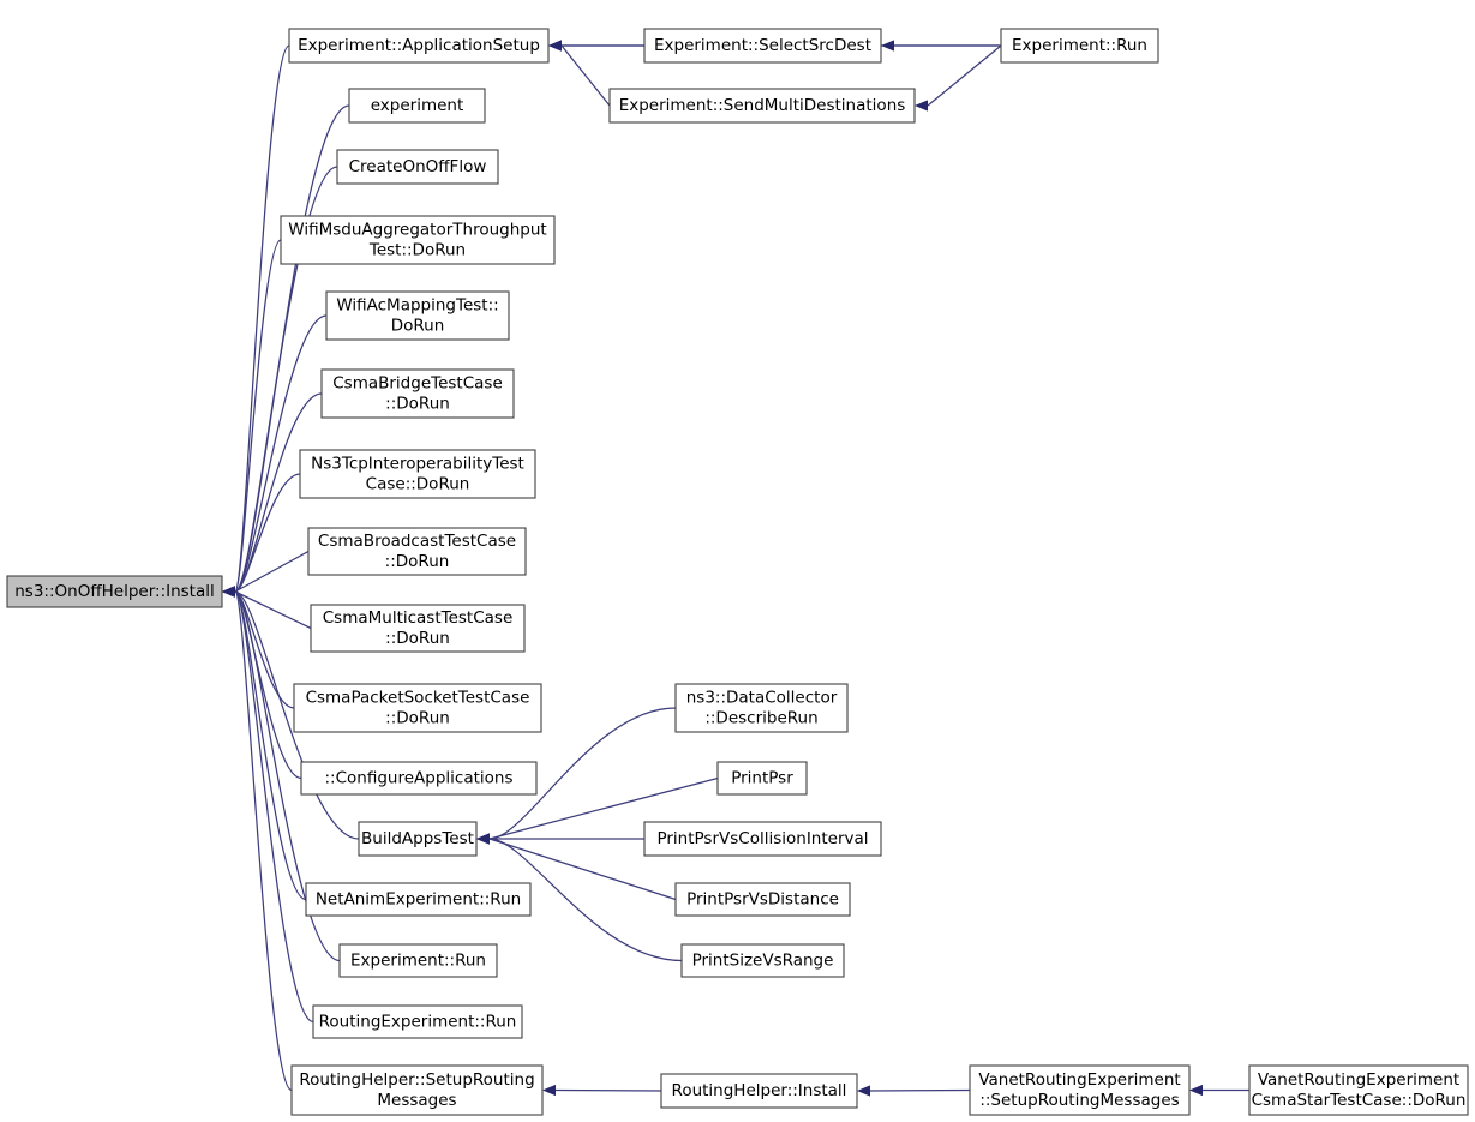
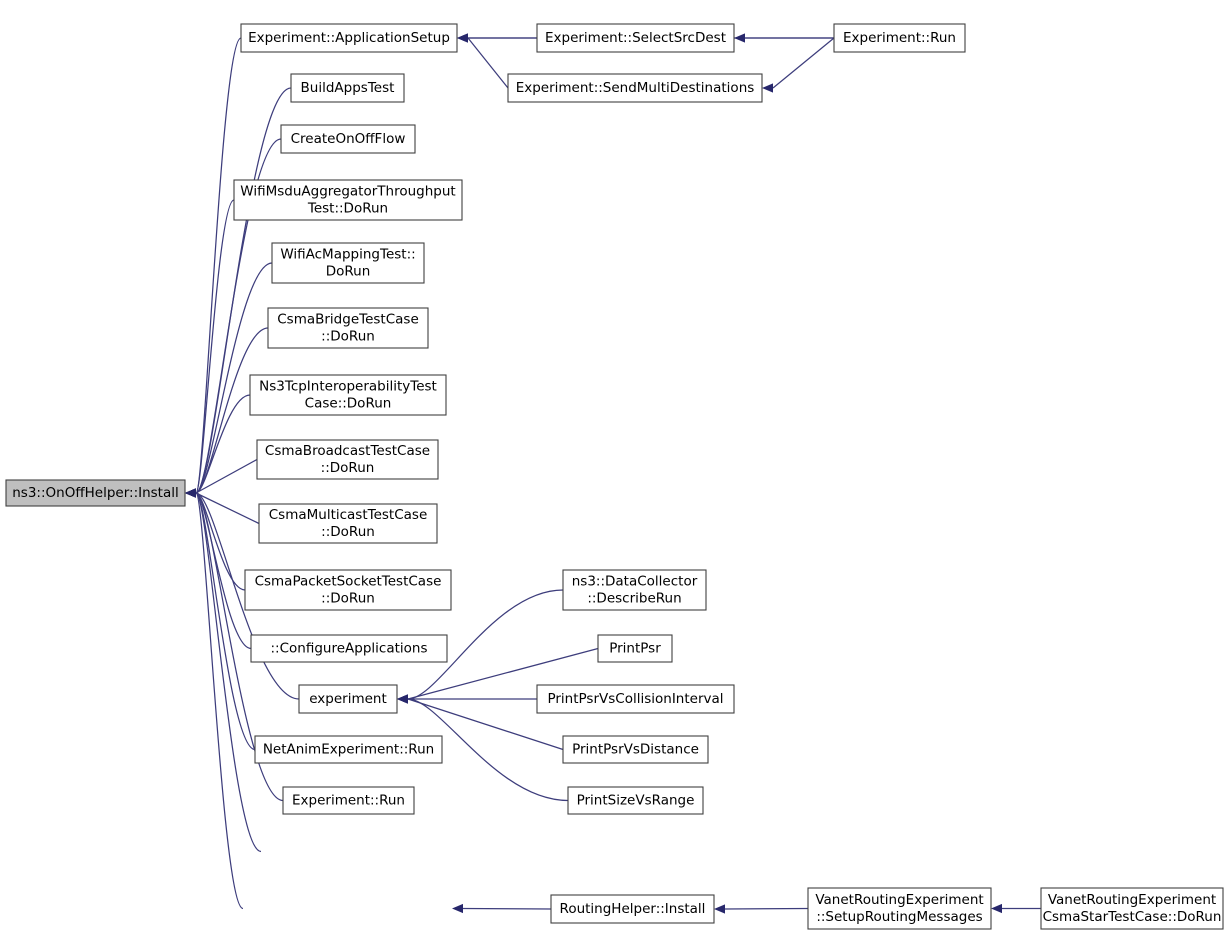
  ns3::OnOffHelper::Install
  Experiment::ApplicationSetup
- experiment
+ BuildAppsTest
  CreateOnOffFlow
  WifiMsduAggregatorThroughput
  Test::DoRun
  WifiAcMappingTest::
  DoRun
  CsmaBridgeTestCase
  ::DoRun
  Ns3TcpInteroperabilityTest
  Case::DoRun
  CsmaBroadcastTestCase
  ::DoRun
  CsmaMulticastTestCase
  ::DoRun
  CsmaPacketSocketTestCase
  ::DoRun
  ::ConfigureApplications
- BuildAppsTest
+ experiment
  NetAnimExperiment::Run
  Experiment::Run
- RoutingExperiment::Run
- RoutingHelper::SetupRouting
- Messages
  Experiment::SelectSrcDest
  Experiment::SendMultiDestinations
  Experiment::Run
  ns3::DataCollector
  ::DescribeRun
  PrintPsr
  PrintPsrVsCollisionInterval
  PrintPsrVsDistance
  PrintSizeVsRange
  RoutingHelper::Install
  VanetRoutingExperiment
  ::SetupRoutingMessages
  VanetRoutingExperiment
  CsmaStarTestCase::DoRun
